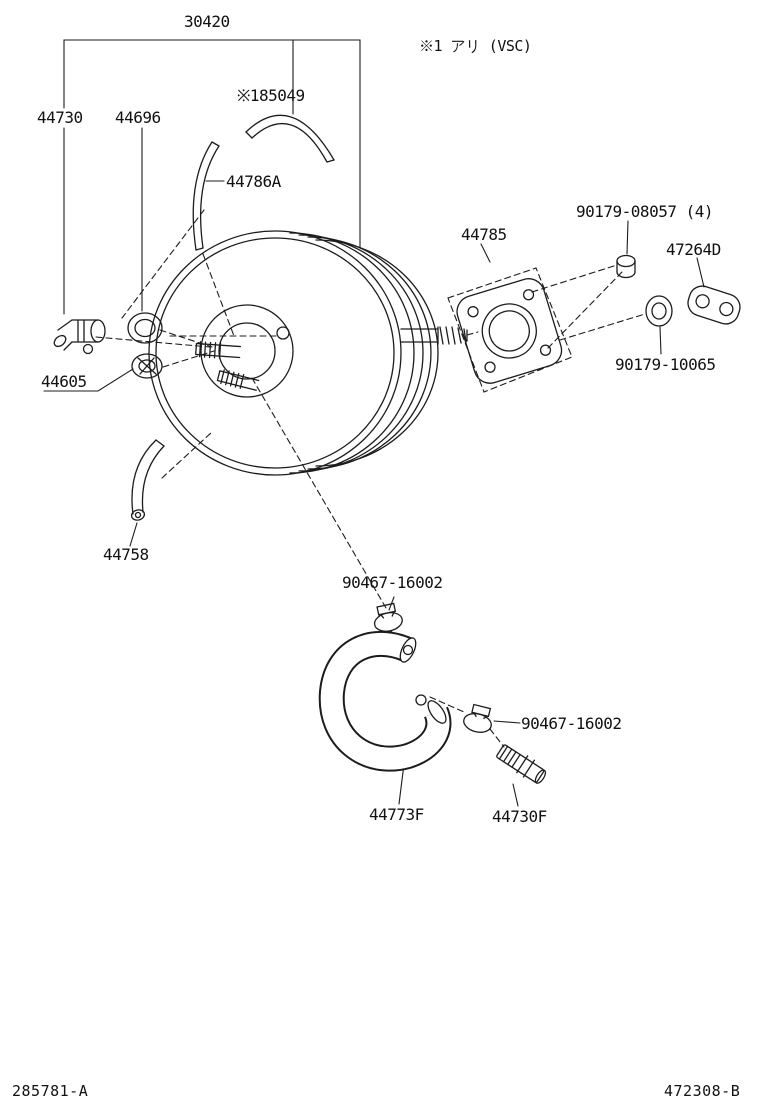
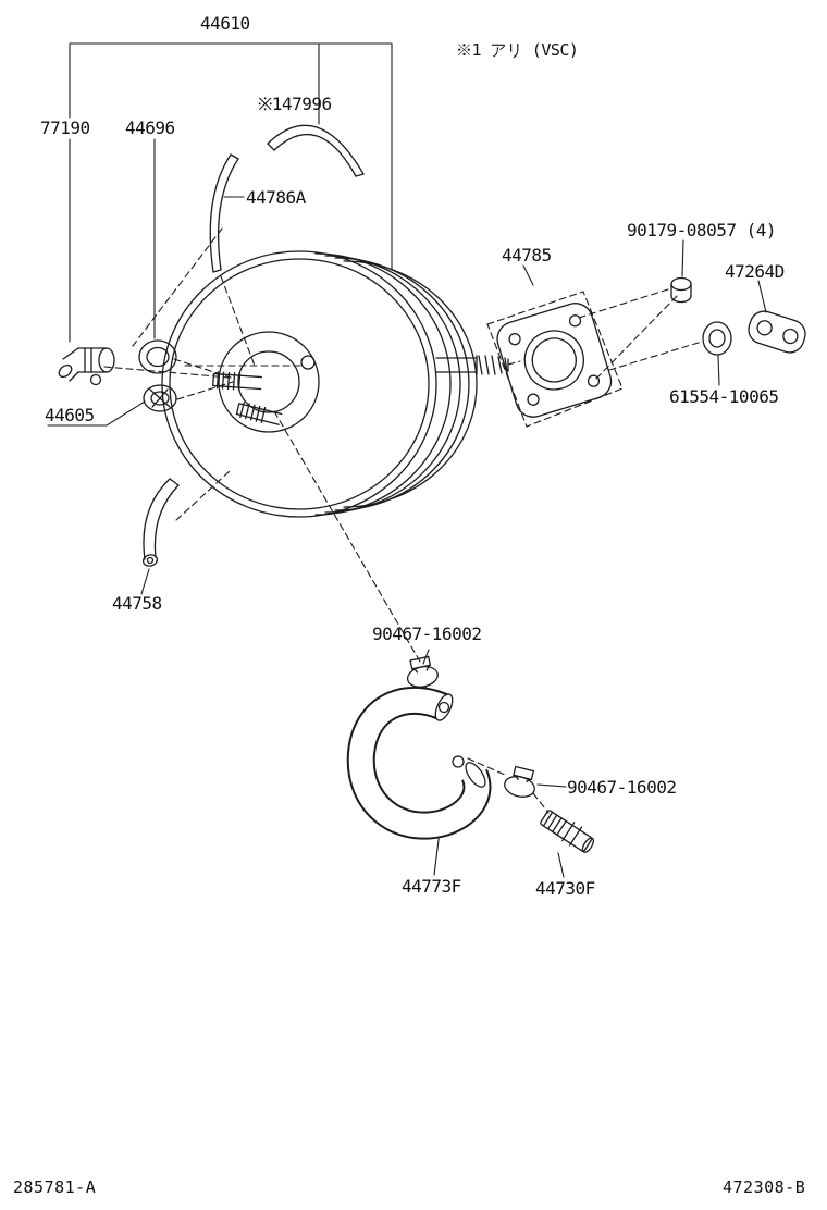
- 30420
+ 44610
  ※1 アリ (VSC)
- ※185049
+ ※147996
- 44730
+ 77190
  44696
  44786A
  90179-08057 (4)
  44785
  47264D
- 90179-10065
+ 61554-10065
  44605
  44758
  90467-16002
  90467-16002
  44773F
  44730F
  285781-A
  472308-B
